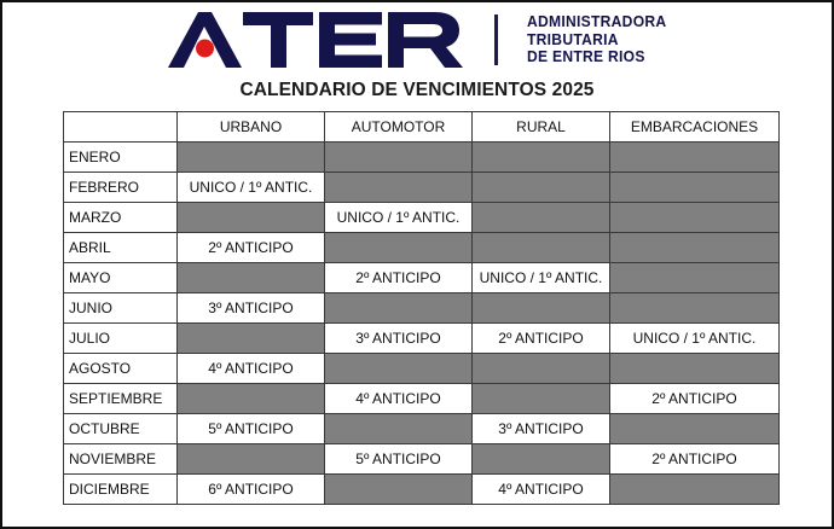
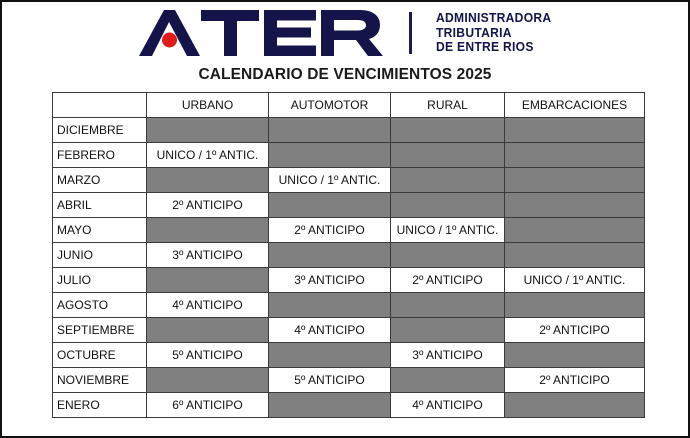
  ADMINISTRADORA
  TRIBUTARIA
  DE ENTRE RIOS
  CALENDARIO DE VENCIMIENTOS 2025
  	URBANO	AUTOMOTOR	RURAL	EMBARCACIONES
- ENERO
+ DICIEMBRE
  FEBRERO	UNICO / 1º ANTIC.
  MARZO		UNICO / 1º ANTIC.
  ABRIL	2º ANTICIPO
  MAYO		2º ANTICIPO	UNICO / 1º ANTIC.
  JUNIO	3º ANTICIPO
  JULIO		3º ANTICIPO	2º ANTICIPO	UNICO / 1º ANTIC.
  AGOSTO	4º ANTICIPO
  SEPTIEMBRE		4º ANTICIPO		2º ANTICIPO
  OCTUBRE	5º ANTICIPO		3º ANTICIPO
  NOVIEMBRE		5º ANTICIPO		2º ANTICIPO
- DICIEMBRE	6º ANTICIPO		4º ANTICIPO
+ ENERO	6º ANTICIPO		4º ANTICIPO
